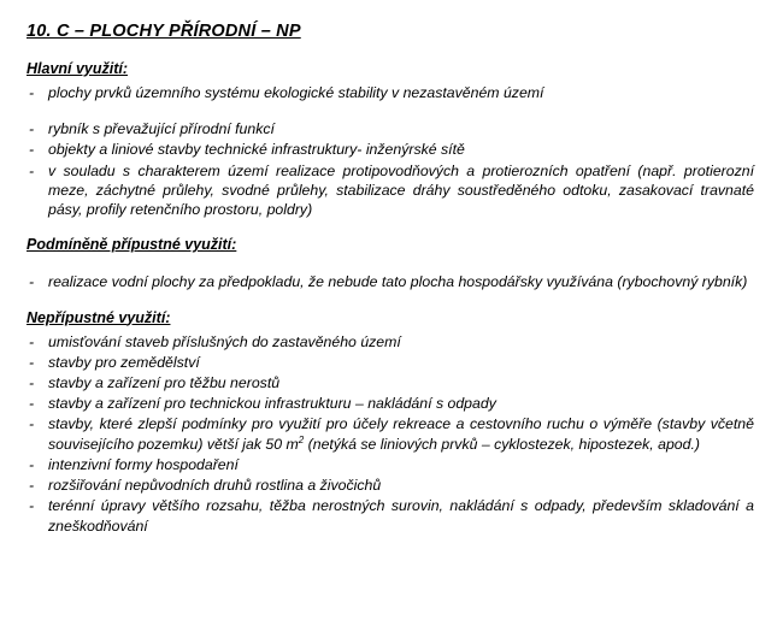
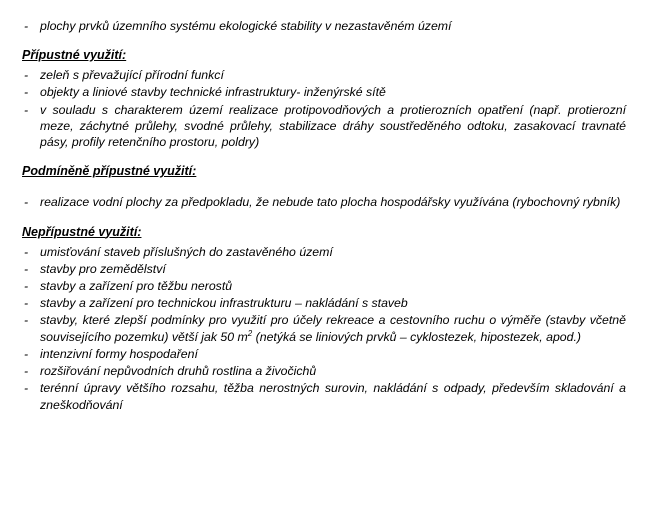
- 10. C – PLOCHY PŘÍRODNÍ – NP
- Hlavní využití:
  -
  plochy prvků územního systému ekologické stability v nezastavěném území
+ Přípustné využití:
  -
- rybník s převažující přírodní funkcí
+ zeleň s převažující přírodní funkcí
  -
  objekty a liniové stavby technické infrastruktury- inženýrské sítě
  -
  v souladu s charakterem území realizace protipovodňových a protierozních opatření (např. protierozní meze, záchytné průlehy, svodné průlehy, stabilizace dráhy soustředěného odtoku, zasakovací travnaté pásy, profily retenčního prostoru, poldry)
  Podmíněně přípustné využití:
  -
  realizace vodní plochy za předpokladu, že nebude tato plocha hospodářsky využívána (rybochovný rybník)
  Nepřípustné využití:
  -
  umisťování staveb příslušných do zastavěného území
  -
  stavby pro zemědělství
  -
  stavby a zařízení pro těžbu nerostů
  -
- stavby a zařízení pro technickou infrastrukturu – nakládání s odpady
+ stavby a zařízení pro technickou infrastrukturu – nakládání s staveb
  -
  stavby, které zlepší podmínky pro využití pro účely rekreace a cestovního ruchu o výměře (stavby včetně souvisejícího pozemku) větší jak 50 m2 (netýká se liniových prvků – cyklostezek, hipostezek, apod.)
  -
  intenzivní formy hospodaření
  -
  rozšiřování nepůvodních druhů rostlina a živočichů
  -
  terénní úpravy většího rozsahu, těžba nerostných surovin, nakládání s odpady, především skladování a zneškodňování
